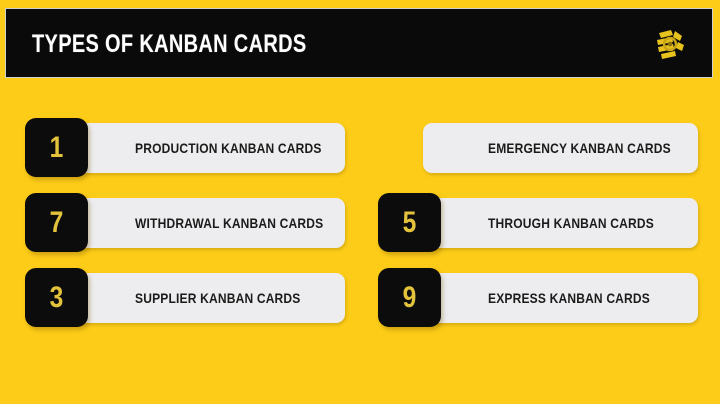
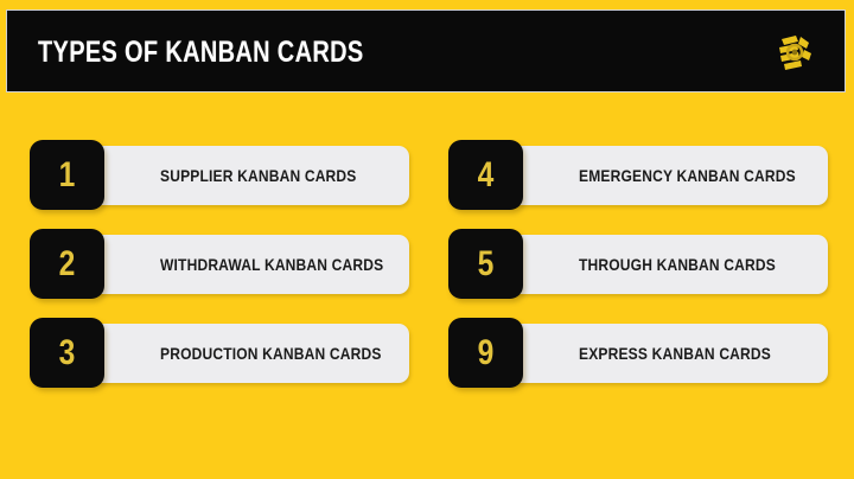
  TYPES OF KANBAN CARDS
- PRODUCTION KANBAN CARDS
+ SUPPLIER KANBAN CARDS
  1
  WITHDRAWAL KANBAN CARDS
- 7
+ 2
- SUPPLIER KANBAN CARDS
+ PRODUCTION KANBAN CARDS
  3
  EMERGENCY KANBAN CARDS
+ 4
  THROUGH KANBAN CARDS
  5
  EXPRESS KANBAN CARDS
  9
